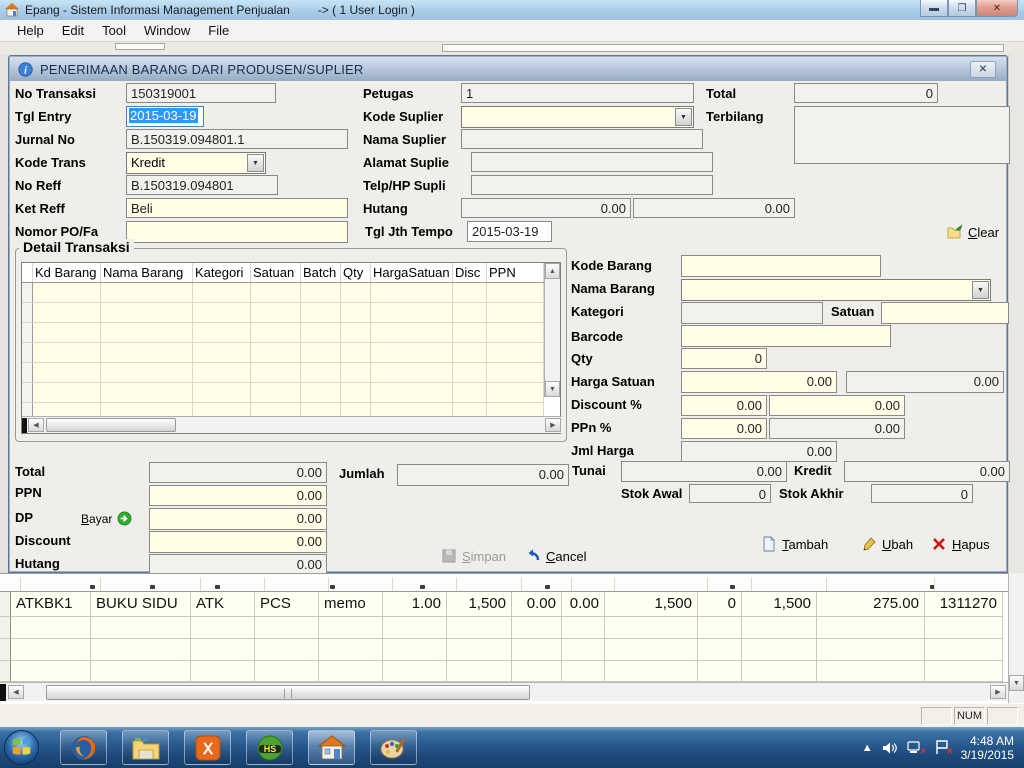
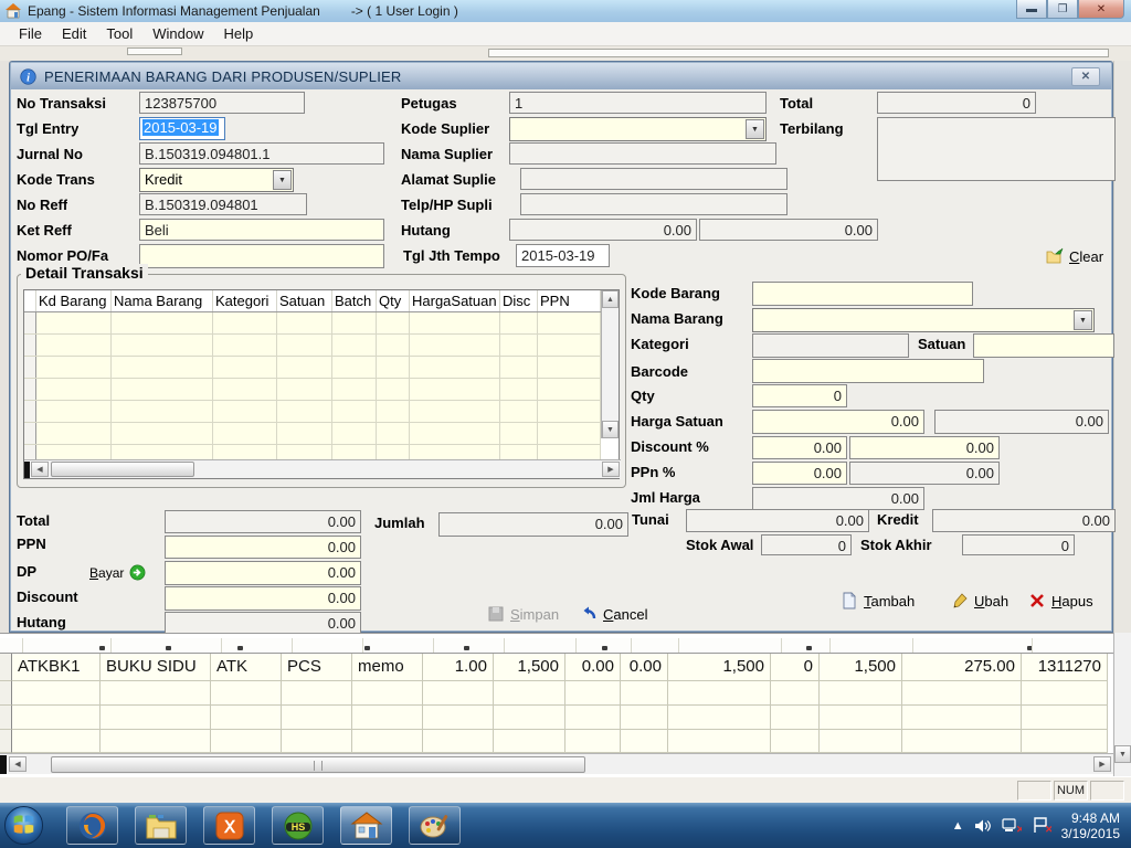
  Epang - Sistem Informasi Management Penjualan
  -> ( 1 User Login )
  ▬
  ❐
  ✕
- Help
+ File
  Edit
  Tool
  Window
- File
+ Help
  i
  PENERIMAAN BARANG DARI PRODUSEN/SUPLIER
  ✕
  No Transaksi
- 150319001
+ 123875700
  Tgl Entry
  2015-03-19
  Jurnal No
  B.150319.094801.1
  Kode Trans
  Kredit
  No Reff
  B.150319.094801
  Ket Reff
  Beli
  Nomor PO/Fa
  Petugas
  1
  Kode Suplier
  Nama Suplier
  Alamat Suplie
  Telp/HP Supli
  Hutang
  0.00
  0.00
  Tgl Jth Tempo
  2015-03-19
  Total
  0
  Terbilang
  Clear
  Detail Transaksi
  Kd Barang
  Nama Barang
  Kategori
  Satuan
  Batch
  Qty
  HargaSatuan
  Disc
  PPN
  Kode Barang
  Nama Barang
  Kategori
  Satuan
  Barcode
  Qty
  0
  Harga Satuan
  0.00
  0.00
  Discount %
  0.00
  0.00
  PPn %
  0.00
  0.00
  Jml Harga
  0.00
  Tunai
  0.00
  Kredit
  0.00
  Stok Awal
  0
  Stok Akhir
  0
  Total
  0.00
  PPN
  0.00
  DP
  Bayar
  0.00
  Discount
  0.00
  Hutang
  0.00
  Jumlah
  0.00
  Simpan
  Cancel
  Tambah
  Ubah
  Hapus
  ATKBK1
  BUKU SIDU
  ATK
  PCS
  memo
  1.00
  1,500
  0.00
  0.00
  1,500
  0
  1,500
  275.00
  1311270
  NUM
  ꓫ
  HS
  ▲
  ✕
  ✕
- 4:48 AM
+ 9:48 AM
  3/19/2015
